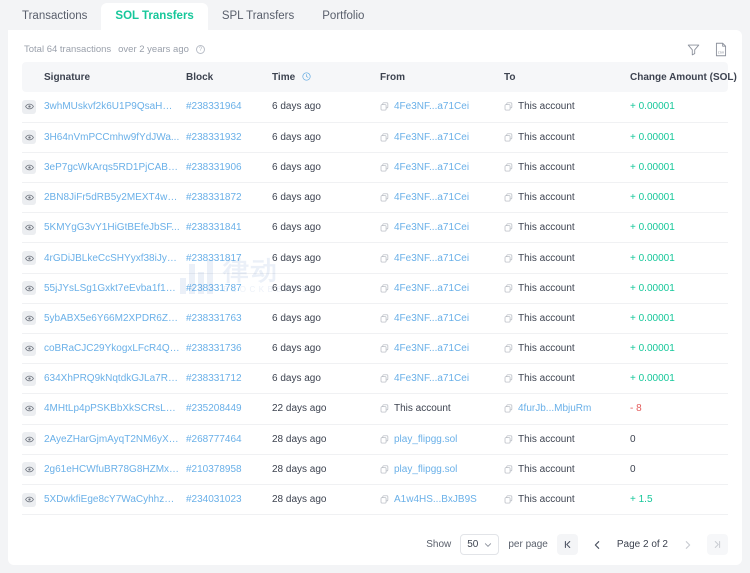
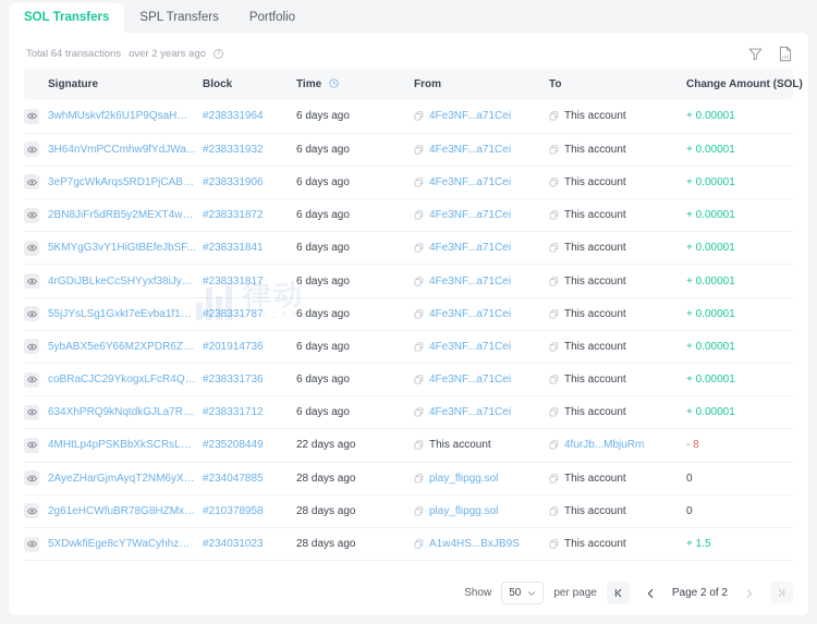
- Transactions
  SOL Transfers
  SPL Transfers
  Portfolio
  Total 64 transactions
  over 2 years ago
  律动
  BLOCKBEATS
  	Signature	Block	Time	From	To	Change Amount (SOL)
  	3whMUskvf2k6U1P9QsaHGy..	#238331964	6 days ago	4Fe3NF...a71Cei	This account	+ 0.00001
  	3H64nVmPCCmhw9fYdJWa...	#238331932	6 days ago	4Fe3NF...a71Cei	This account	+ 0.00001
  	3eP7gcWkArqs5RD1PjCABQ..	#238331906	6 days ago	4Fe3NF...a71Cei	This account	+ 0.00001
  	2BN8JiFr5dRB5y2MEXT4wb...	#238331872	6 days ago	4Fe3NF...a71Cei	This account	+ 0.00001
  	5KMYgG3vY1HiGtBEfeJbSF...	#238331841	6 days ago	4Fe3NF...a71Cei	This account	+ 0.00001
  	4rGDiJBLkeCcSHYyxf38iJyK..	#238331817	6 days ago	4Fe3NF...a71Cei	This account	+ 0.00001
  	55jJYsLSg1Gxkt7eEvba1f1M..	#238331787	6 days ago	4Fe3NF...a71Cei	This account	+ 0.00001
- 	5ybABX5e6Y66M2XPDR6Zc...	#238331763	6 days ago	4Fe3NF...a71Cei	This account	+ 0.00001
+ 	5ybABX5e6Y66M2XPDR6Zc...	#201914736	6 days ago	4Fe3NF...a71Cei	This account	+ 0.00001
  	coBRaCJC29YkogxLFcR4Qp..	#238331736	6 days ago	4Fe3NF...a71Cei	This account	+ 0.00001
  	634XhPRQ9kNqtdkGJLa7Rz...	#238331712	6 days ago	4Fe3NF...a71Cei	This account	+ 0.00001
  	4MHtLp4pPSKBbXkSCRsLnf..	#235208449	22 days ago	This account	4furJb...MbjuRm	- 8
- 	2AyeZHarGjmAyqT2NM6yX5..	#268777464	28 days ago	play_flipgg.sol	This account	0
+ 	2AyeZHarGjmAyqT2NM6yX5..	#234047885	28 days ago	play_flipgg.sol	This account	0
  	2g61eHCWfuBR78G8HZMxvi.	#210378958	28 days ago	play_flipgg.sol	This account	0
  	5XDwkfiEge8cY7WaCyhhzSc.	#234031023	28 days ago	A1w4HS...BxJB9S	This account	+ 1.5
  Show
  50
  per page
  Page 2 of 2
